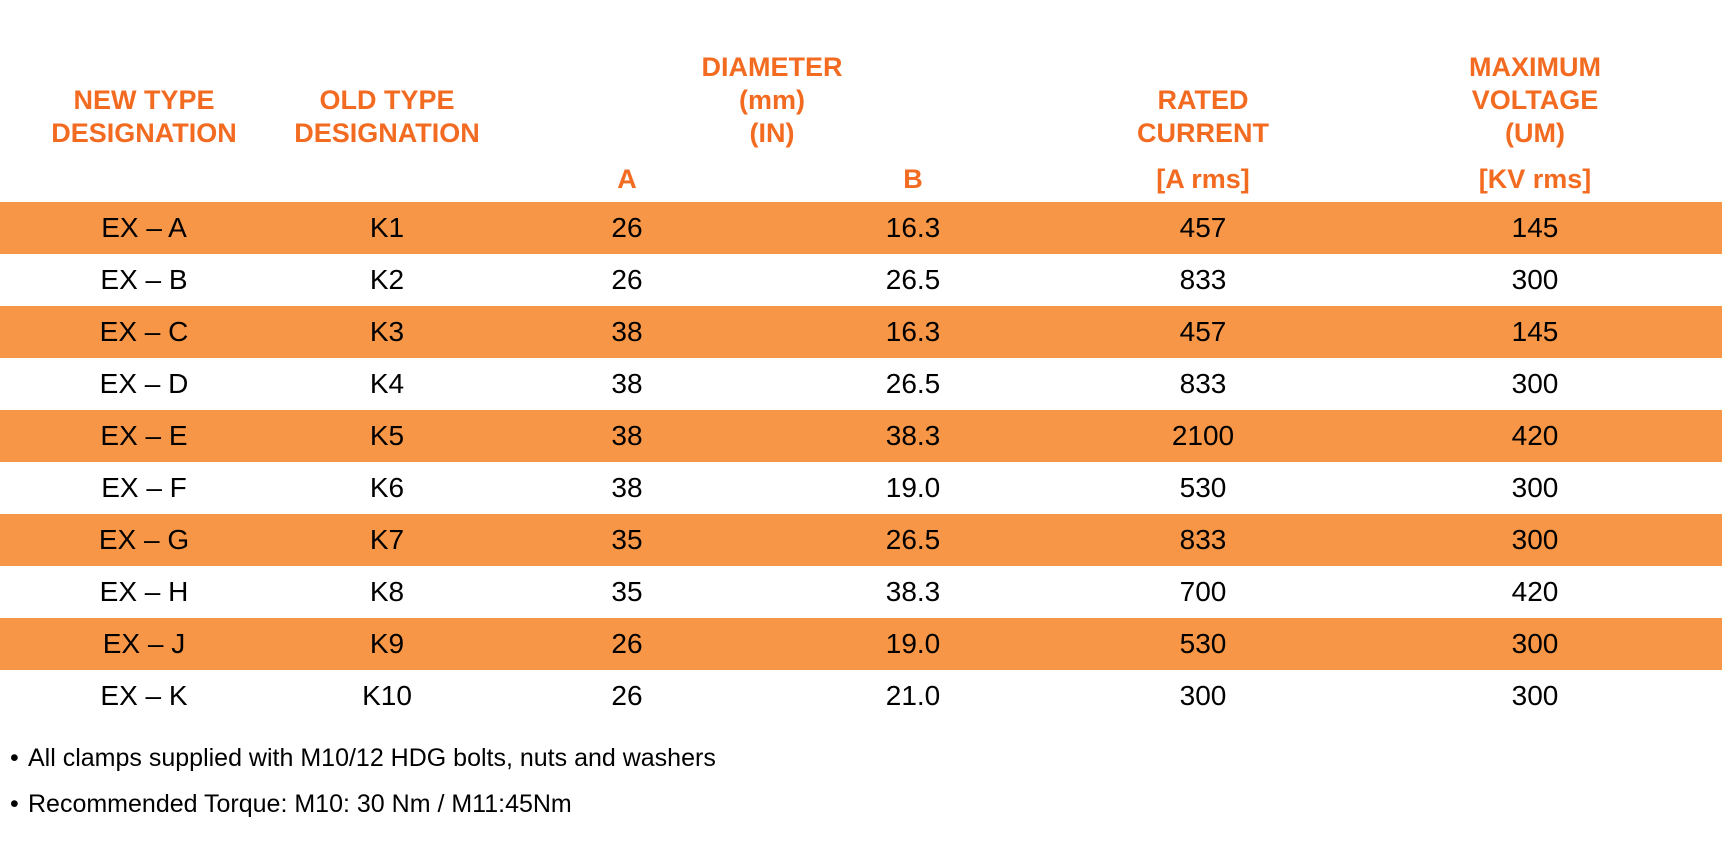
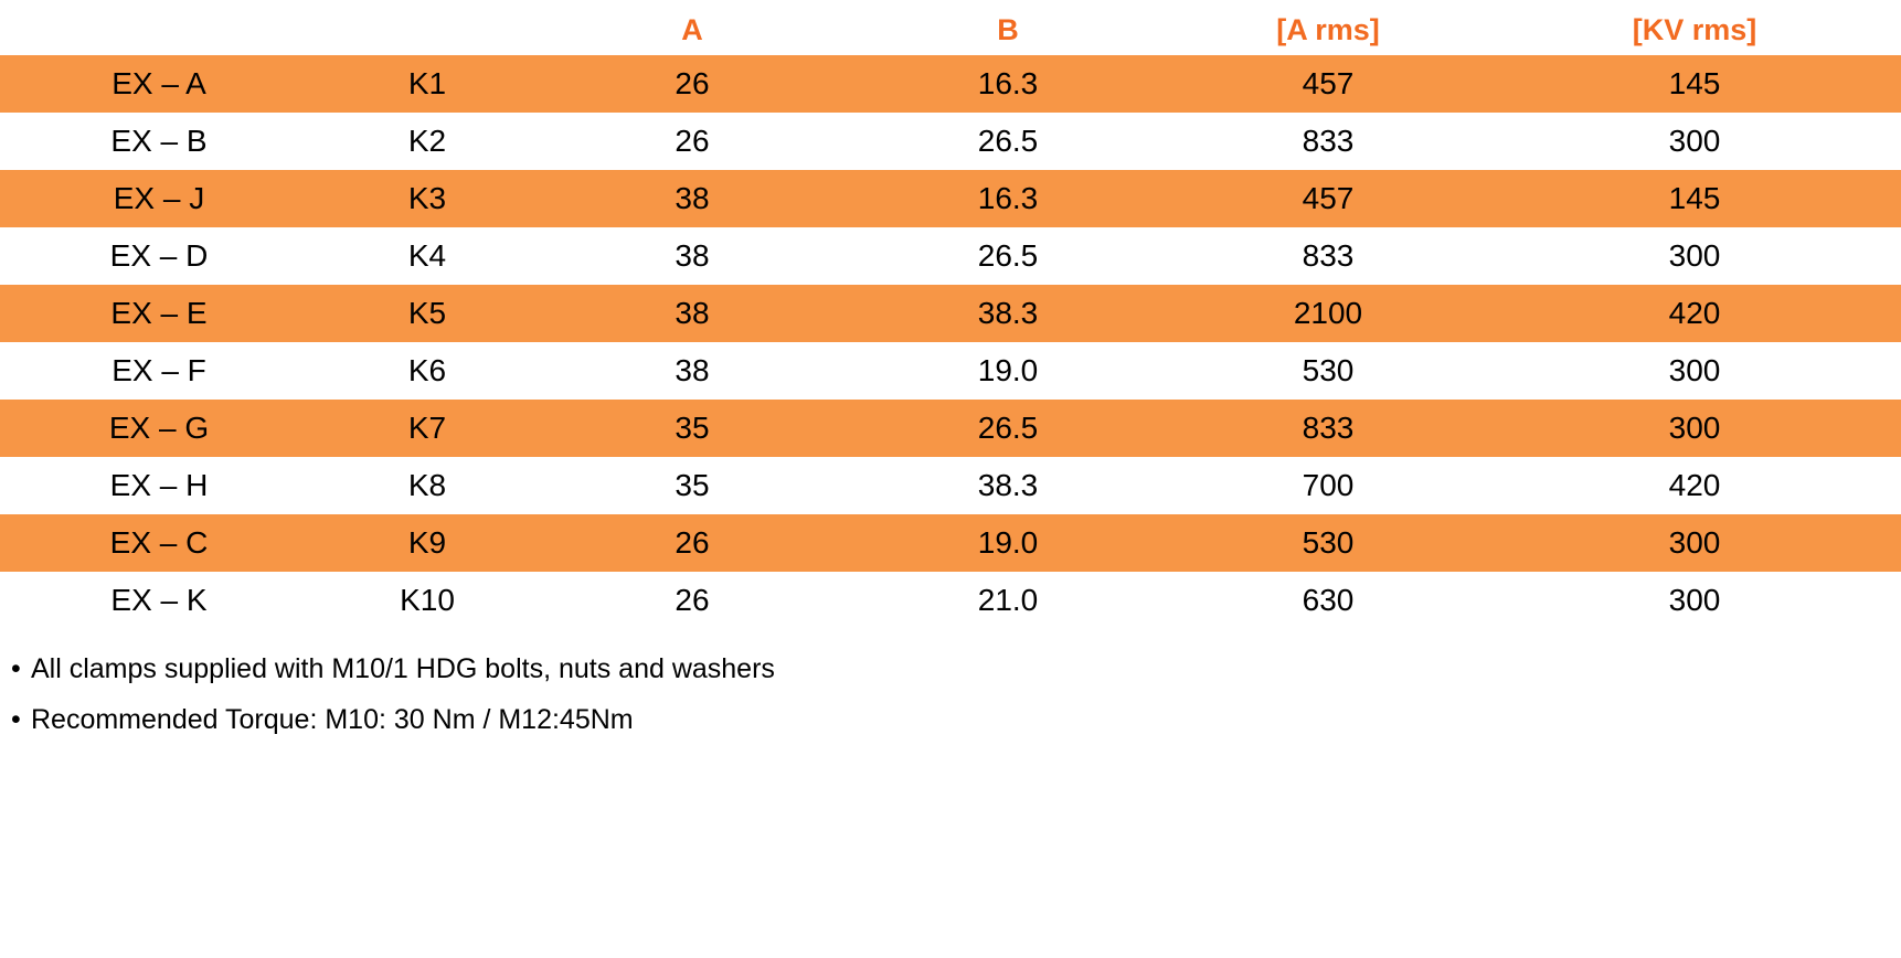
- NEW TYPE DESIGNATION	OLD TYPE DESIGNATION	DIAMETER (mm) (IN)	RATED CURRENT	MAXIMUM VOLTAGE (UM)
  		A	B	[A rms]	[KV rms]
  EX – A	K1	26	16.3	457	145
  EX – B	K2	26	26.5	833	300
- EX – C	K3	38	16.3	457	145
+ EX – J	K3	38	16.3	457	145
  EX – D	K4	38	26.5	833	300
  EX – E	K5	38	38.3	2100	420
  EX – F	K6	38	19.0	530	300
  EX – G	K7	35	26.5	833	300
  EX – H	K8	35	38.3	700	420
- EX – J	K9	26	19.0	530	300
+ EX – C	K9	26	19.0	530	300
- EX – K	K10	26	21.0	300	300
+ EX – K	K10	26	21.0	630	300
- • All clamps supplied with M10/12 HDG bolts, nuts and washers
+ • All clamps supplied with M10/1 HDG bolts, nuts and washers
- • Recommended Torque: M10: 30 Nm / M11:45Nm
+ • Recommended Torque: M10: 30 Nm / M12:45Nm
